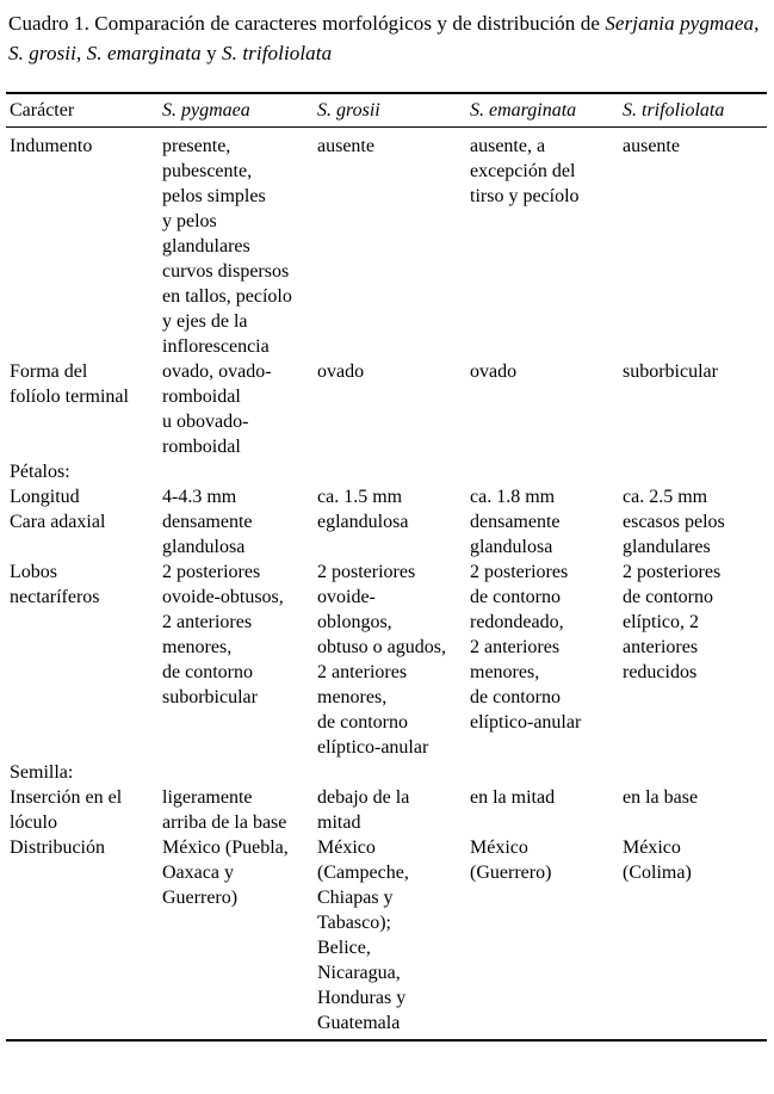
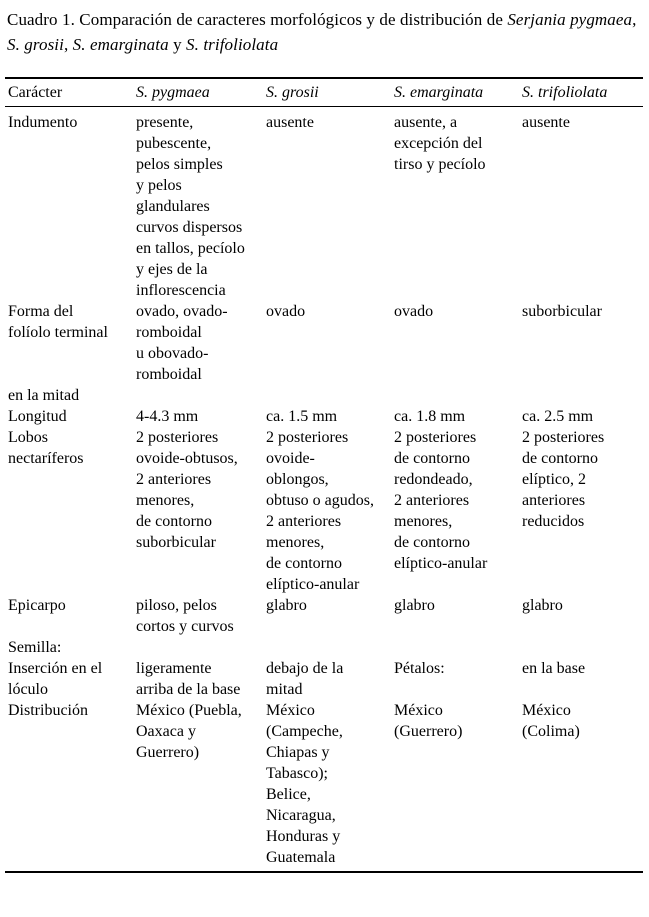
  Cuadro 1. Comparación de caracteres morfológicos y de distribución de Serjania pygmaea,
  S. grosii, S. emarginata y S. trifoliolata
  Carácter	S. pygmaea	S. grosii	S. emarginata	S. trifoliolata
  Indumento	presente, pubescente, pelos simples y pelos glandulares curvos dispersos en tallos, pecíolo y ejes de la inflorescencia	ausente	ausente, a excepción del tirso y pecíolo	ausente
  Forma del folíolo terminal	ovado, ovado- romboidal u obovado- romboidal	ovado	ovado	suborbicular
- Pétalos:
+ en la mitad
  Longitud	4-4.3 mm	ca. 1.5 mm	ca. 1.8 mm	ca. 2.5 mm
- Cara adaxial	densamente glandulosa	eglandulosa	densamente glandulosa	escasos pelos glandulares
  Lobos nectaríferos	2 posteriores ovoide-obtusos, 2 anteriores menores, de contorno suborbicular	2 posteriores ovoide- oblongos, obtuso o agudos, 2 anteriores menores, de contorno elíptico-anular	2 posteriores de contorno redondeado, 2 anteriores menores, de contorno elíptico-anular	2 posteriores de contorno elíptico, 2 anteriores reducidos
+ Epicarpo	piloso, pelos cortos y curvos	glabro	glabro	glabro
  Semilla:
- Inserción en el lóculo	ligeramente arriba de la base	debajo de la mitad	en la mitad	en la base
+ Inserción en el lóculo	ligeramente arriba de la base	debajo de la mitad	Pétalos:	en la base
  Distribución	México (Puebla, Oaxaca y Guerrero)	México (Campeche, Chiapas y Tabasco); Belice, Nicaragua, Honduras y Guatemala	México (Guerrero)	México (Colima)
